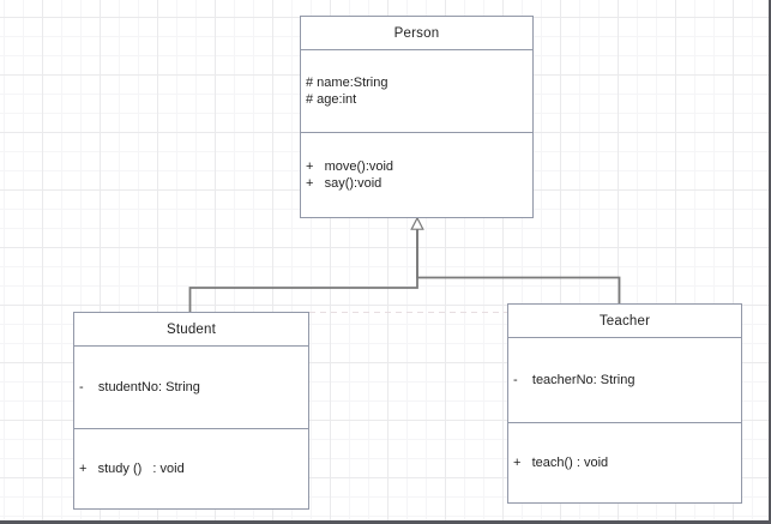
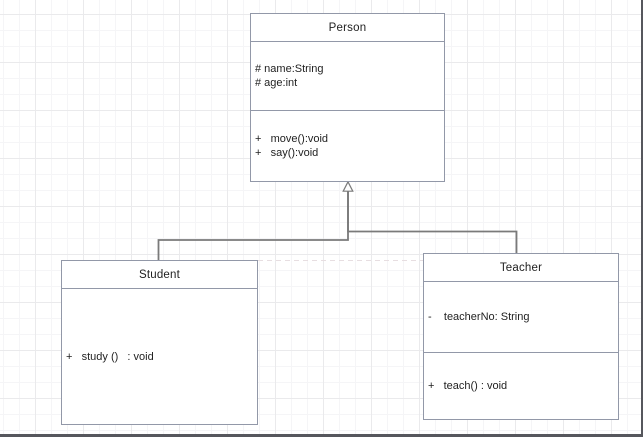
  Person
  # name:String
  # age:int
  + move():void
  + say():void
  Student
- - studentNo: String
  + study () : void
  Teacher
  - teacherNo: String
  + teach() : void
